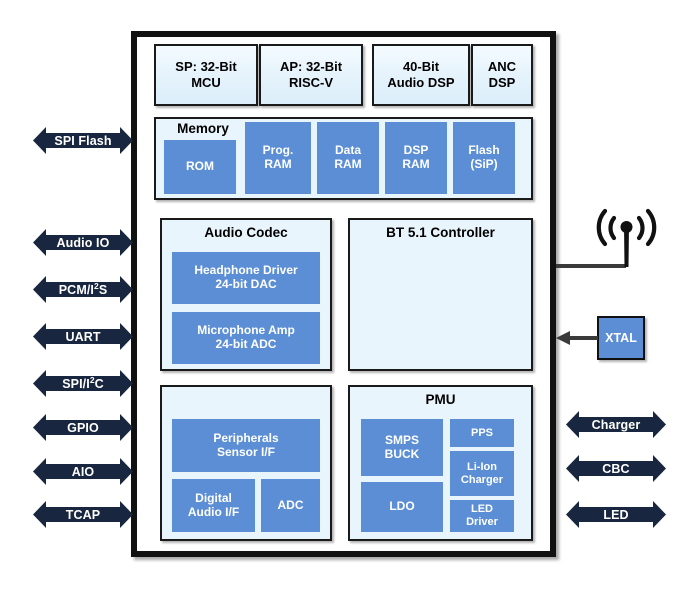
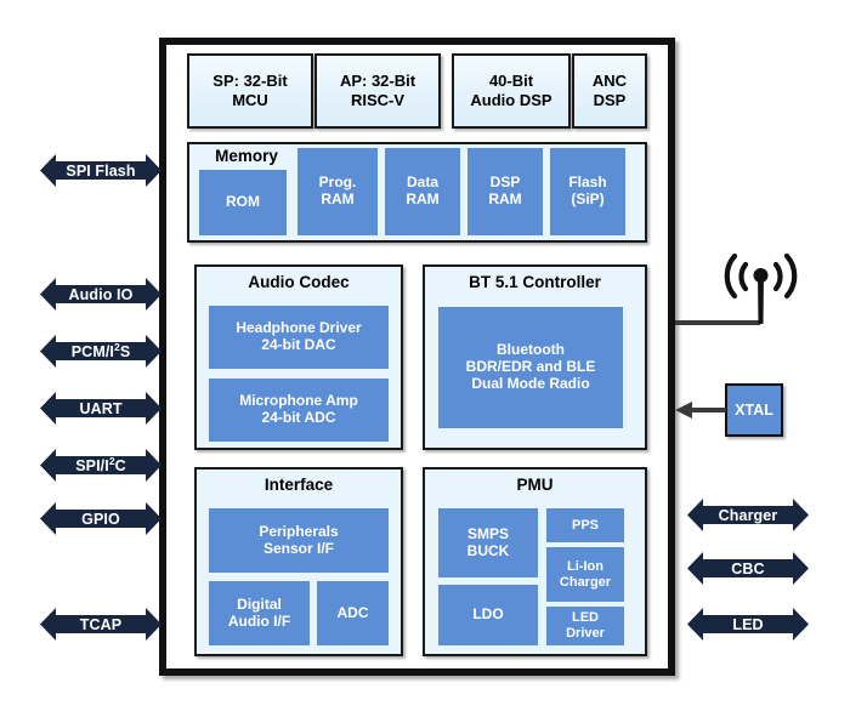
  SP: 32-Bit
  MCU
  AP: 32-Bit
  RISC-V
  40-Bit
  Audio DSP
  ANC
  DSP
  Memory
  ROM
  Prog.
  RAM
  Data
  RAM
  DSP
  RAM
  Flash
  (SiP)
  Audio Codec
  Headphone Driver
  24-bit DAC
  Microphone Amp
  24-bit ADC
  BT 5.1 Controller
+ Bluetooth
+ BDR/EDR and BLE
+ Dual Mode Radio
+ Interface
  Peripherals
  Sensor I/F
  Digital
  Audio I/F
  ADC
  PMU
  SMPS
  BUCK
  LDO
  PPS
  Li-Ion
  Charger
  LED
  Driver
  SPI Flash
  Audio IO
  PCM/I2S
  UART
  SPI/I2C
  GPIO
- AIO
  TCAP
  Charger
  CBC
  LED
  XTAL
